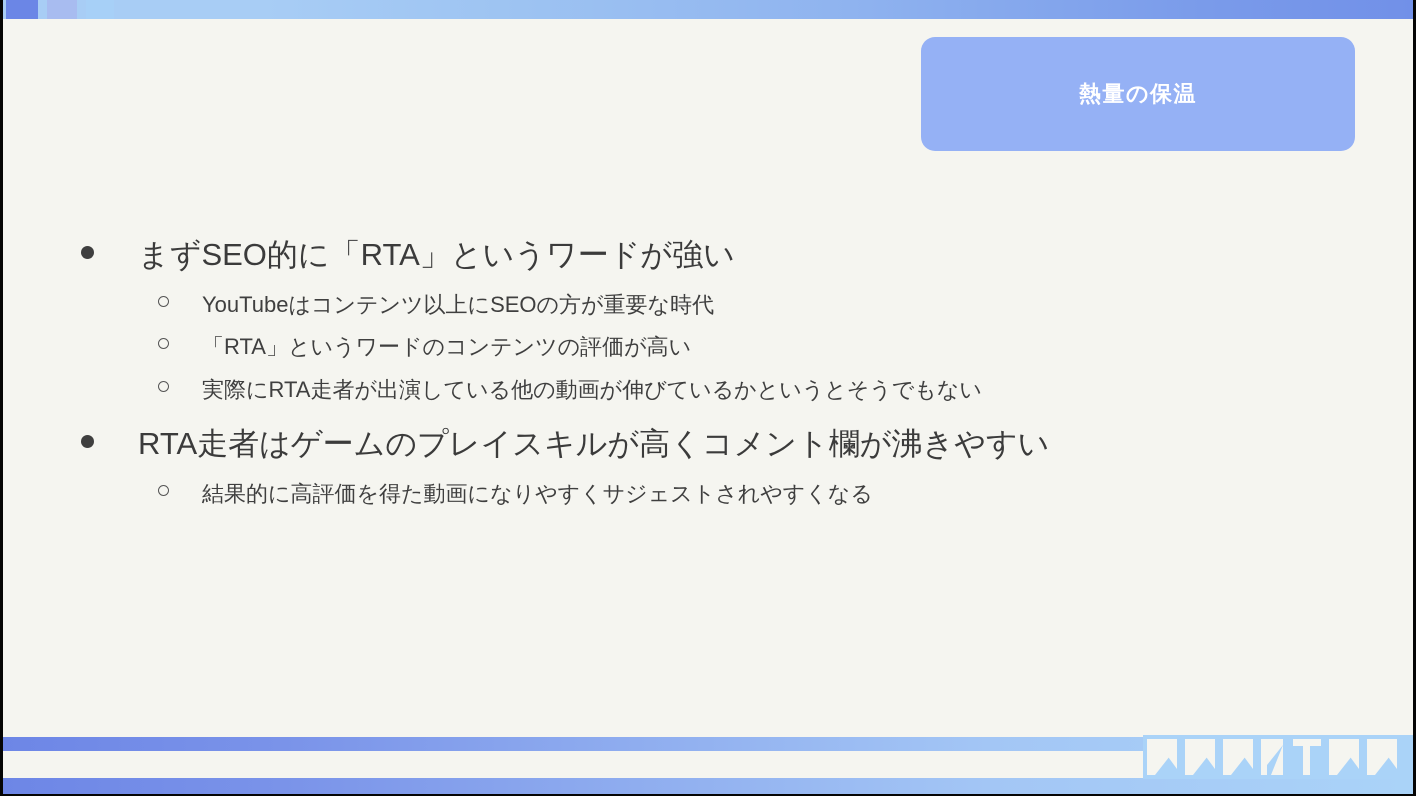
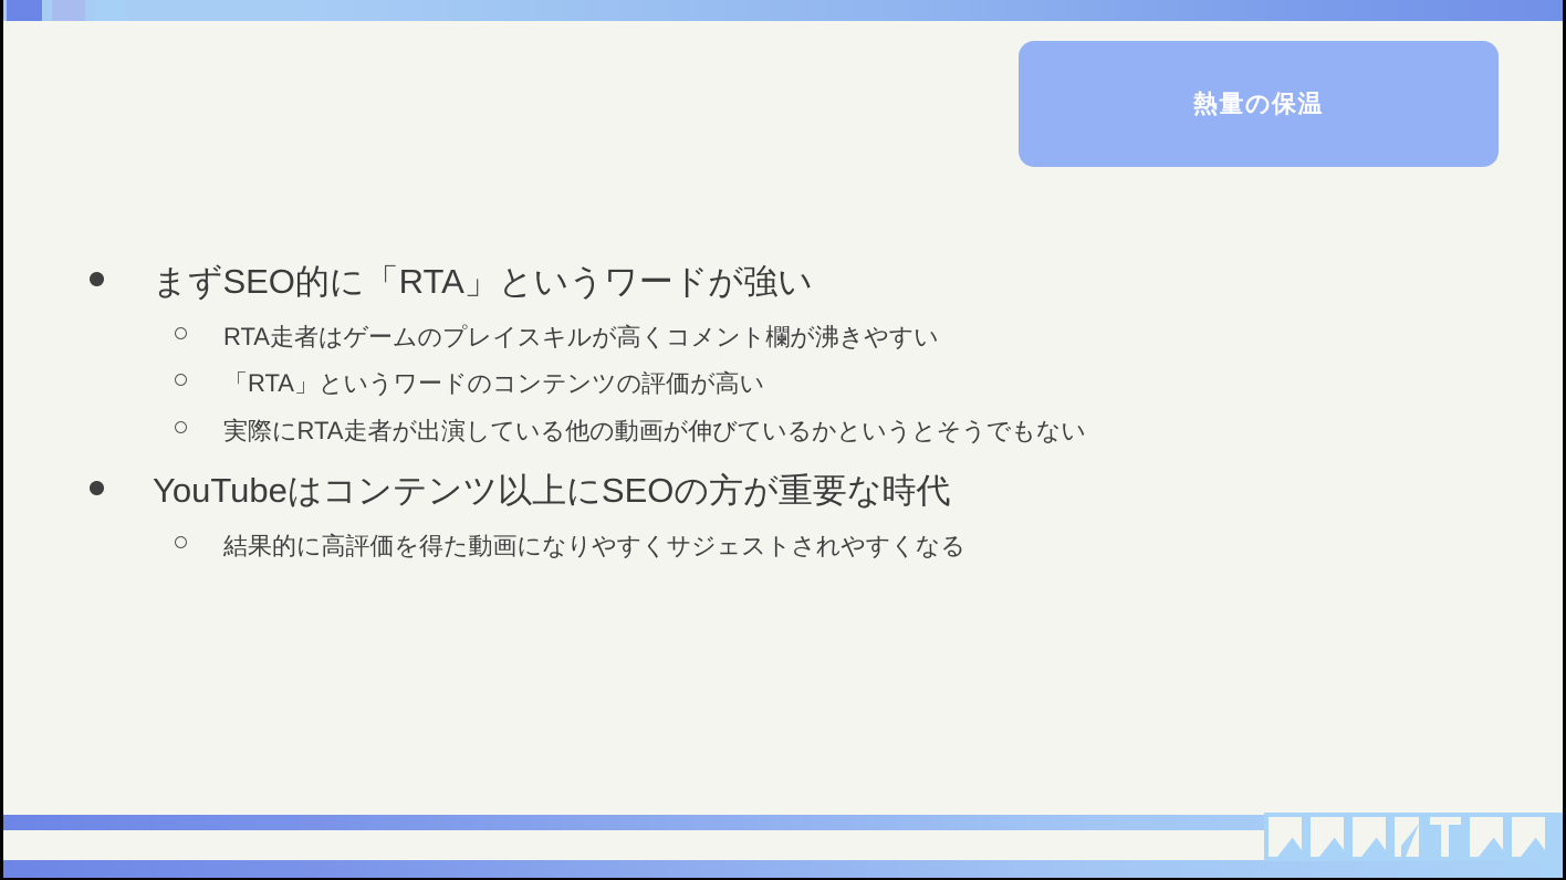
  熱量の保温
  まずSEO的に「RTA」というワードが強い
- YouTubeはコンテンツ以上にSEOの方が重要な時代
+ RTA走者はゲームのプレイスキルが高くコメント欄が沸きやすい
  「RTA」というワードのコンテンツの評価が高い
  実際にRTA走者が出演している他の動画が伸びているかというとそうでもない
- RTA走者はゲームのプレイスキルが高くコメント欄が沸きやすい
+ YouTubeはコンテンツ以上にSEOの方が重要な時代
  結果的に高評価を得た動画になりやすくサジェストされやすくなる
